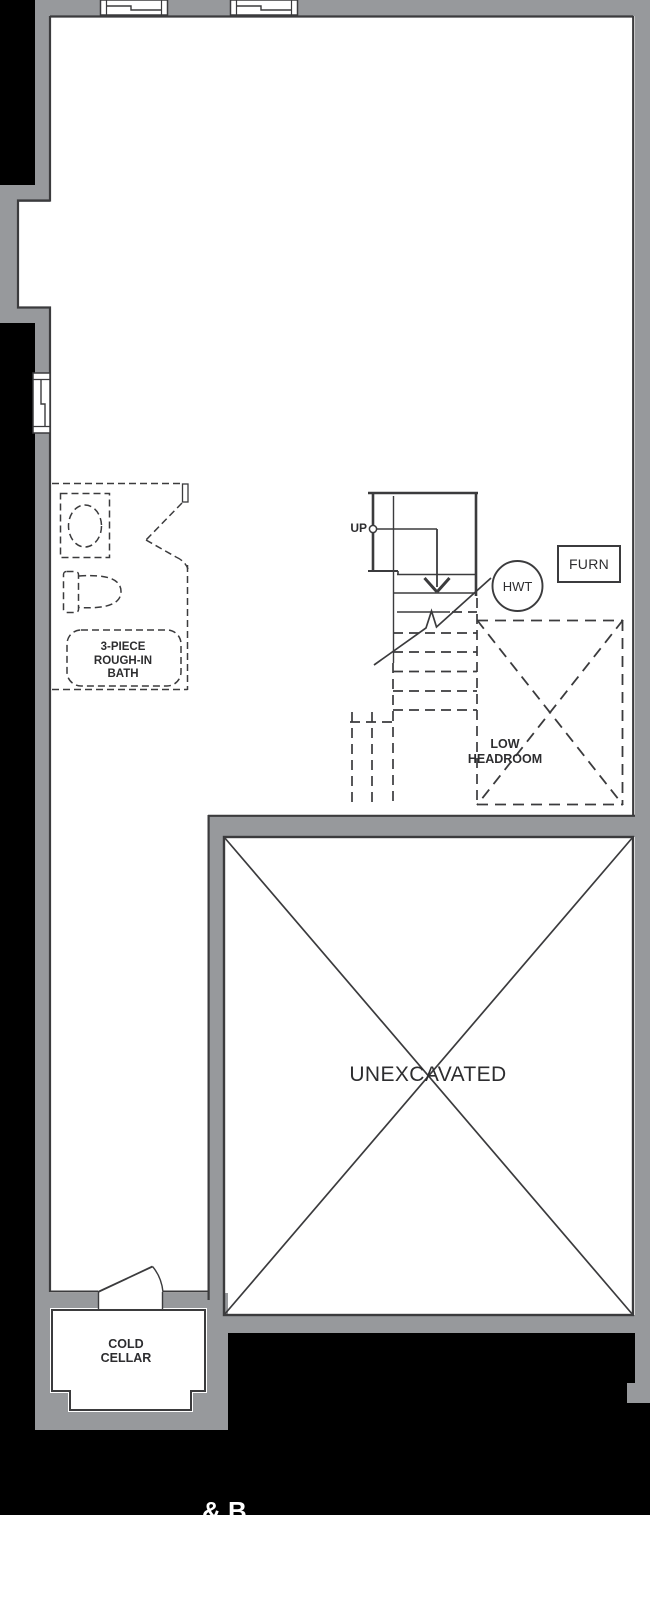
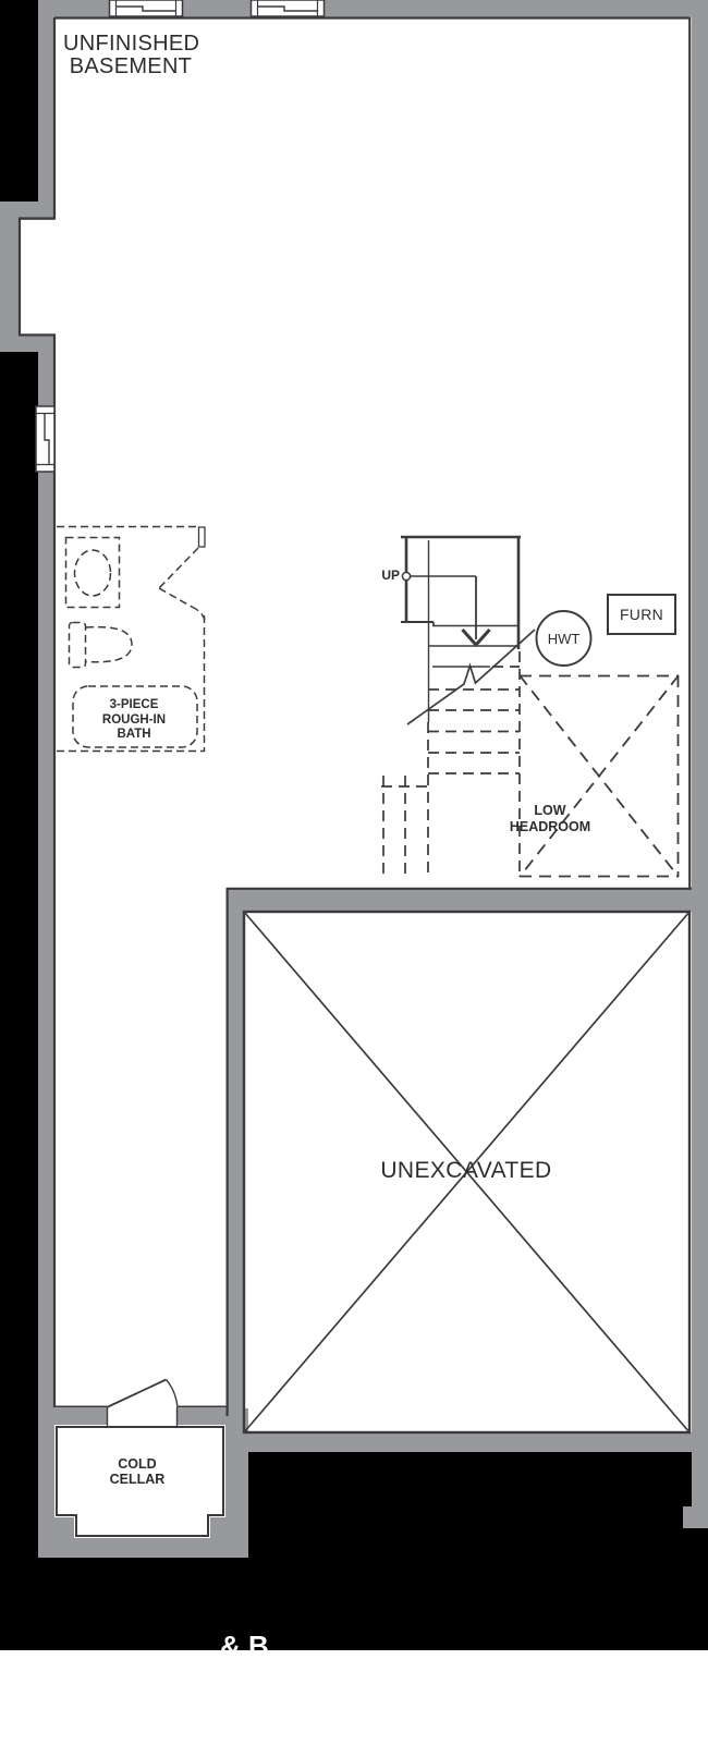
  & B
+ UNFINISHED
+ BASEMENT
  UP
  HWT
  FURN
  LOW
  HEADROOM
  UNEXCAVATED
  3-PIECE
  ROUGH-IN
  BATH
  COLD
  CELLAR
